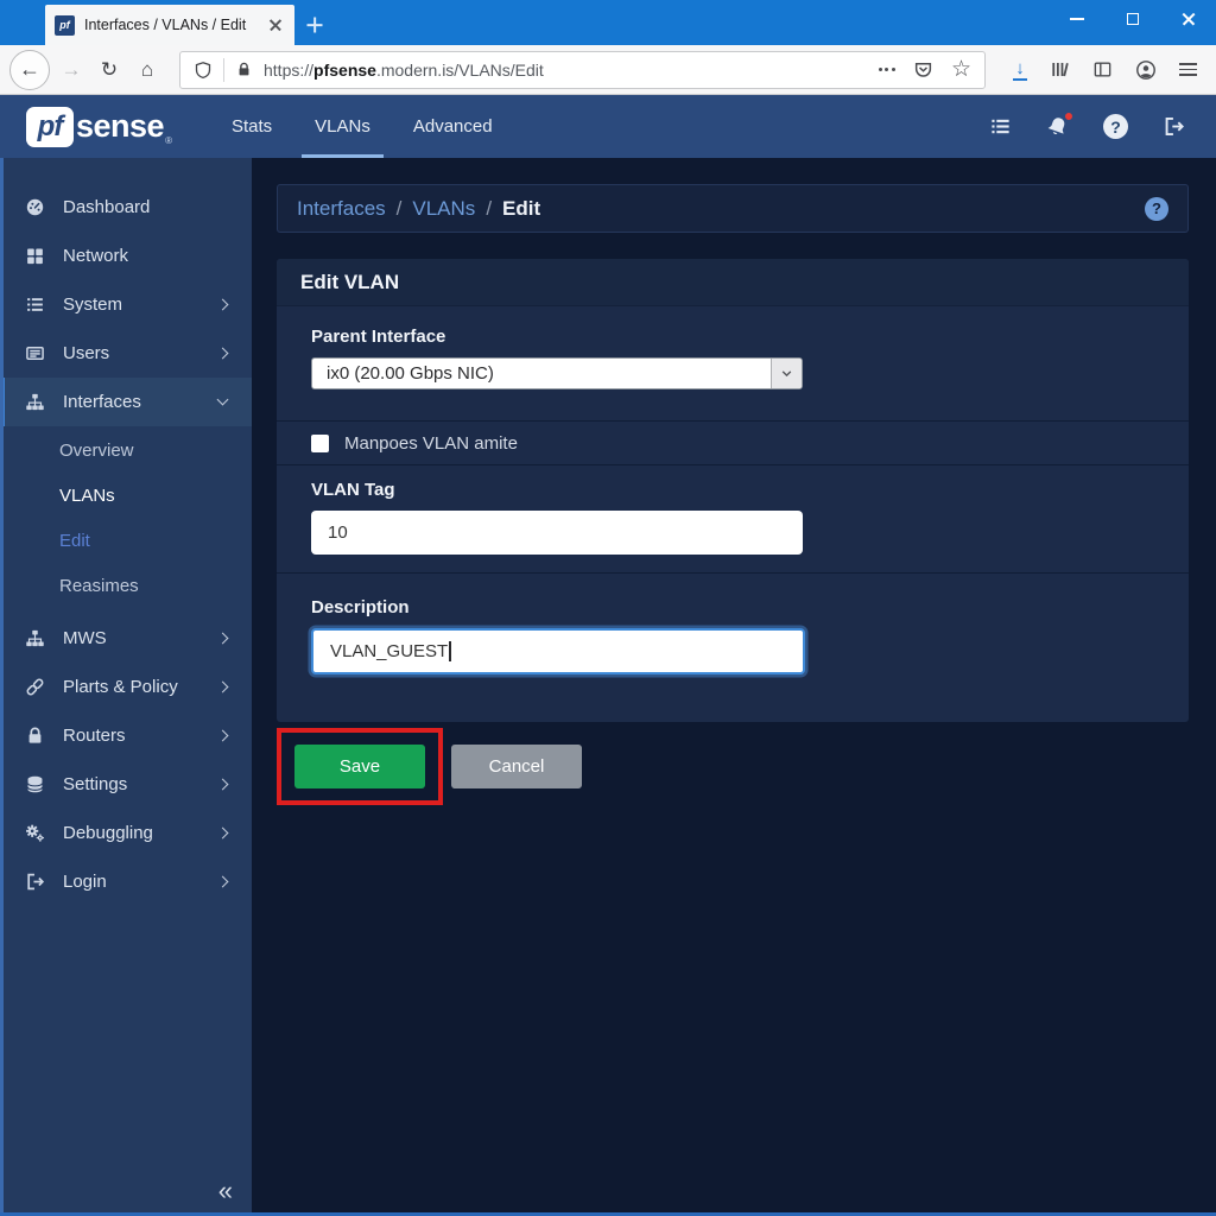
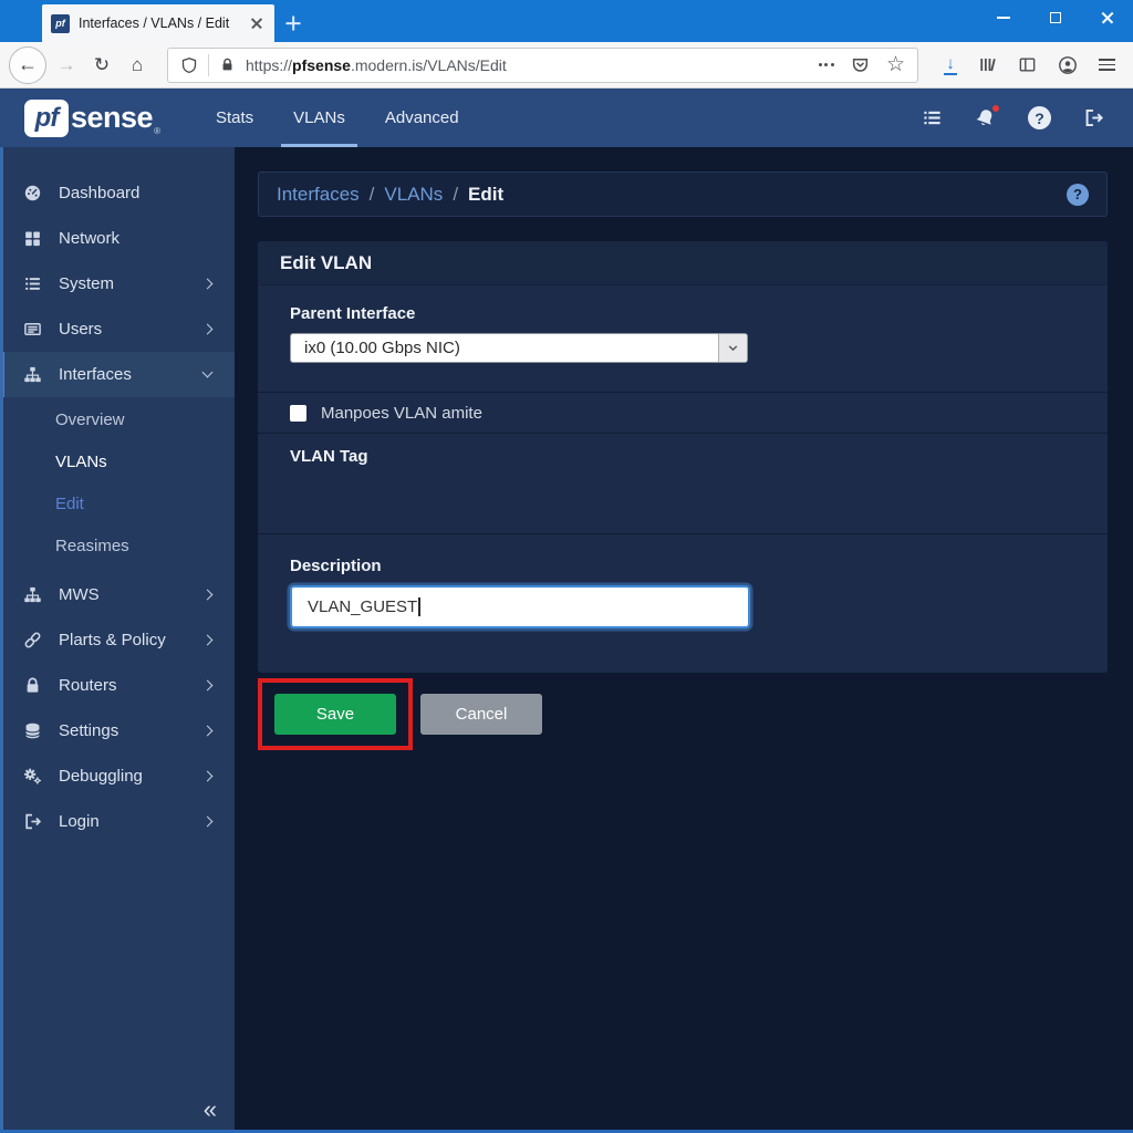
  pf
  Interfaces / VLANs / Edit
  ←
  →
  ↻
  ⌂
  https://pfsense.modern.is/VLANs/Edit
  ☆
  ↓
  pf
  sense
  ®
  Stats
  VLANs
  Advanced
  ?
  Dashboard
  Network
  System
  Users
  Interfaces
  Overview
  VLANs
  Edit
  Reasimes
  MWS
  Plarts & Policy
  Routers
  Settings
  Debuggling
  Login
  «
  Interfaces
  /
  VLANs
  /
  Edit
  ?
  Edit VLAN
  Parent Interface
- ix0 (20.00 Gbps NIC)
+ ix0 (10.00 Gbps NIC)
  Manpoes VLAN amite
  VLAN Tag
- 10
  Description
  VLAN_GUEST
  Save
  Cancel
